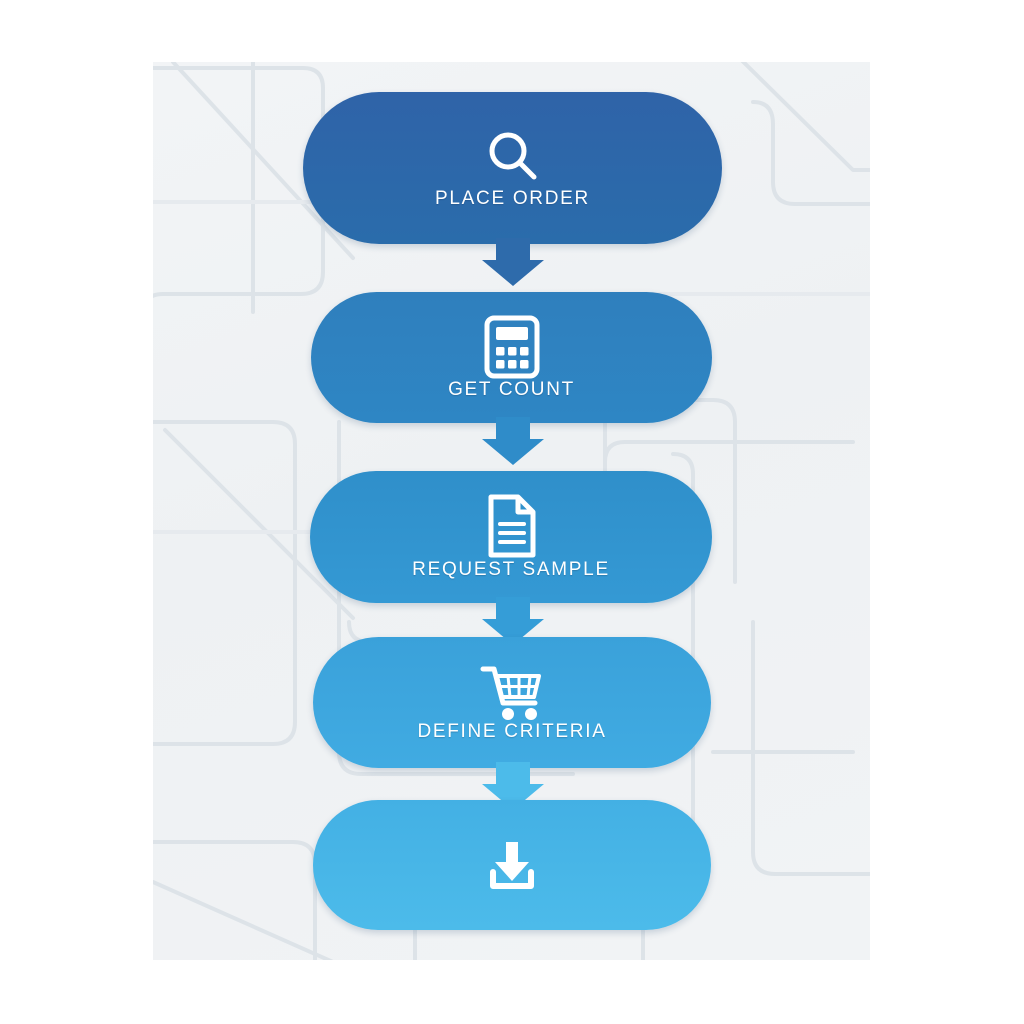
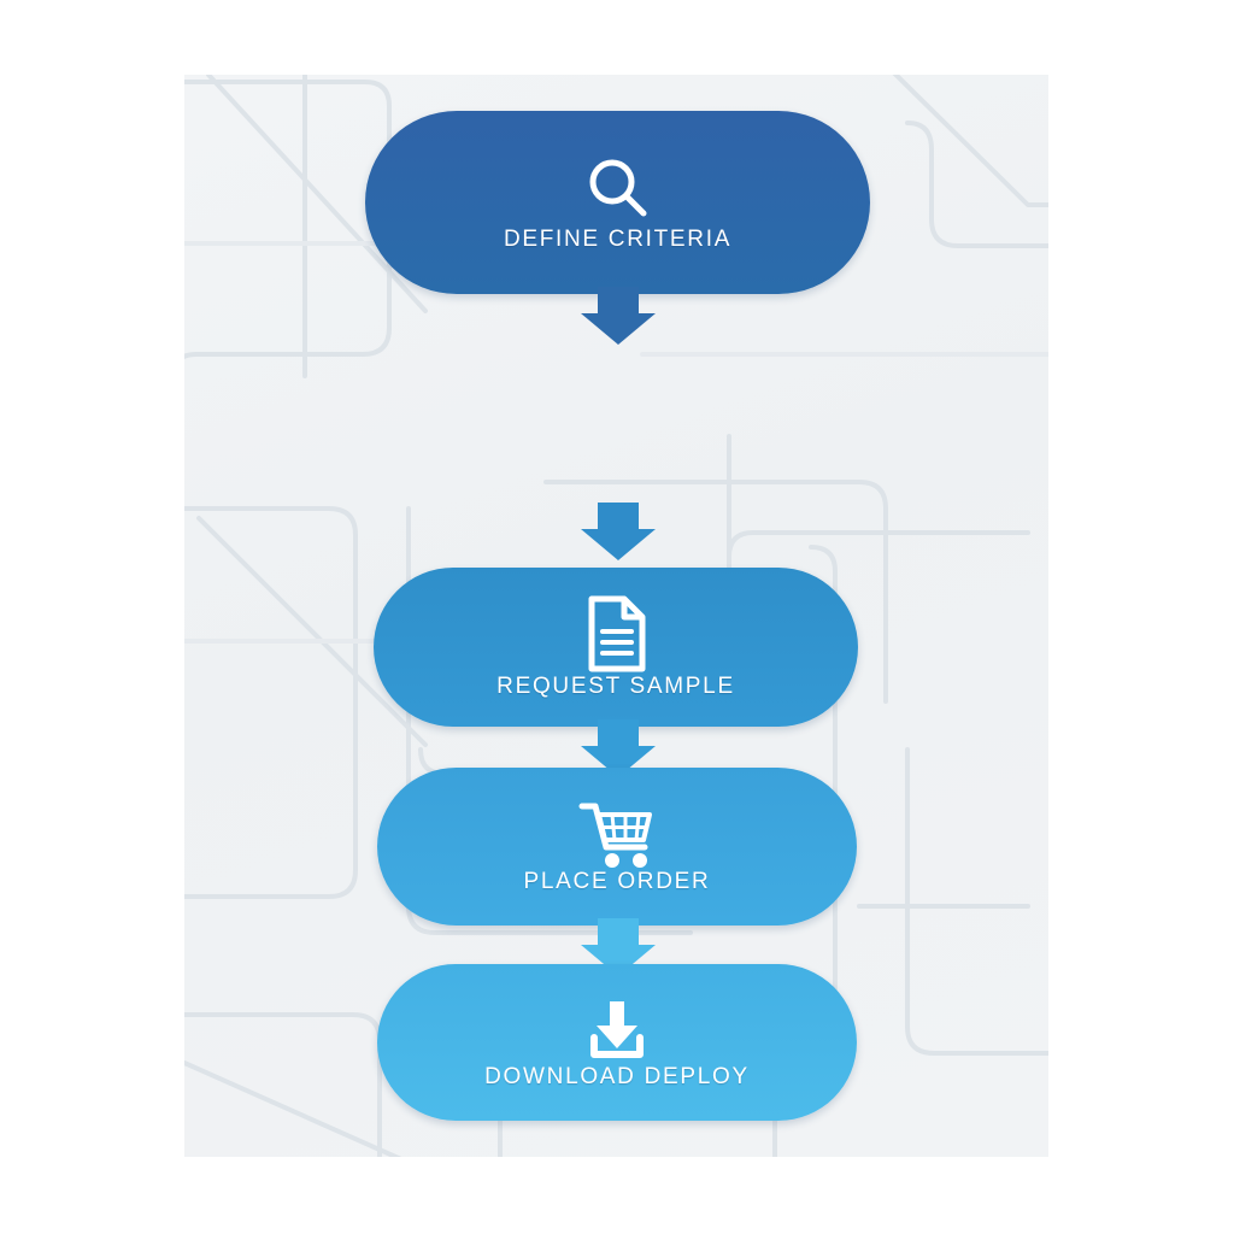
- PLACE ORDER
+ DEFINE CRITERIA
- GET COUNT
  REQUEST SAMPLE
- DEFINE CRITERIA
+ PLACE ORDER
+ DOWNLOAD DEPLOY
